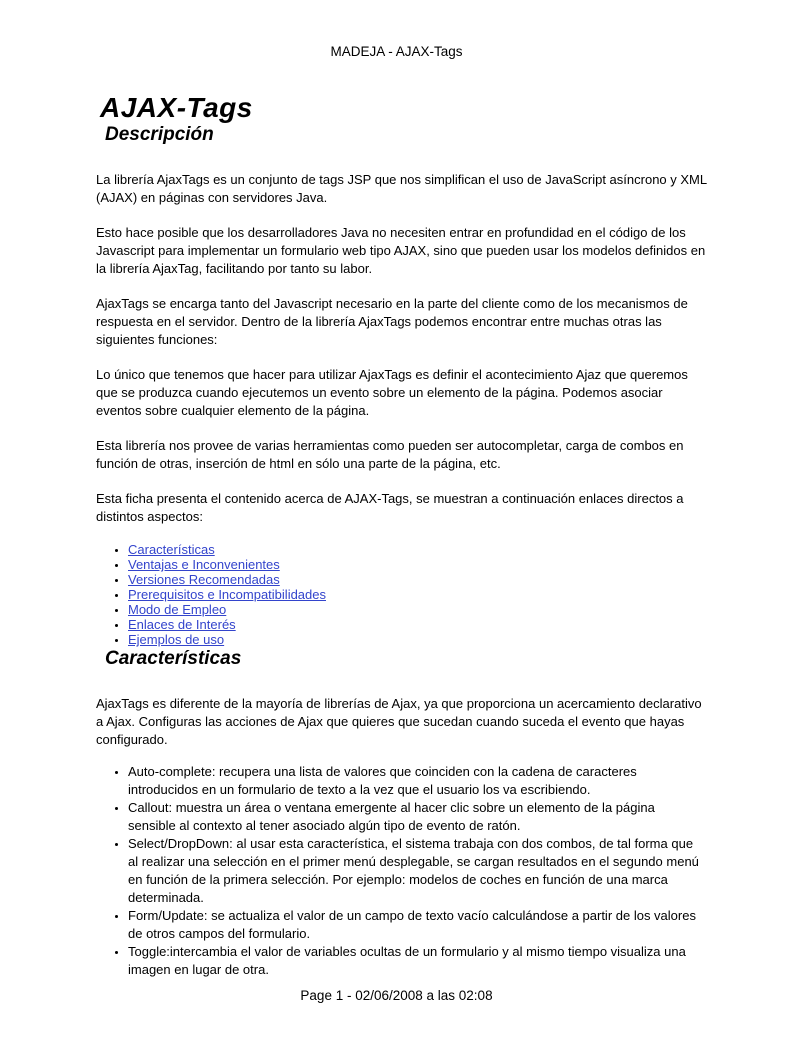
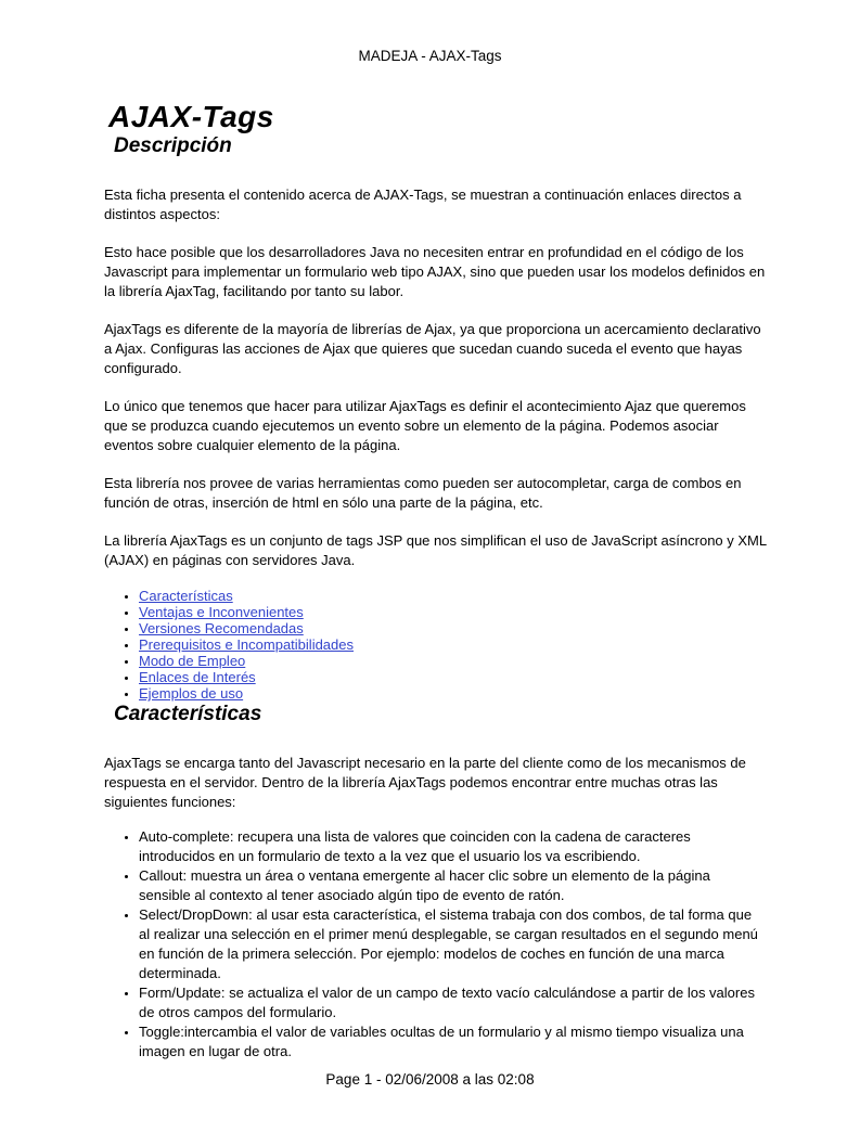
  MADEJA - AJAX-Tags
  AJAX-Tags
  Descripción
- La librería AjaxTags es un conjunto de tags JSP que nos simplifican el uso de JavaScript asíncrono y XML (AJAX) en páginas con servidores Java.
+ Esta ficha presenta el contenido acerca de AJAX-Tags, se muestran a continuación enlaces directos a distintos aspectos:
  Esto hace posible que los desarrolladores Java no necesiten entrar en profundidad en el código de los Javascript para implementar un formulario web tipo AJAX, sino que pueden usar los modelos definidos en la librería AjaxTag, facilitando por tanto su labor.
- AjaxTags se encarga tanto del Javascript necesario en la parte del cliente como de los mecanismos de respuesta en el servidor. Dentro de la librería AjaxTags podemos encontrar entre muchas otras las siguientes funciones:
+ AjaxTags es diferente de la mayoría de librerías de Ajax, ya que proporciona un acercamiento declarativo a Ajax. Configuras las acciones de Ajax que quieres que sucedan cuando suceda el evento que hayas configurado.
  Lo único que tenemos que hacer para utilizar AjaxTags es definir el acontecimiento Ajaz que queremos que se produzca cuando ejecutemos un evento sobre un elemento de la página. Podemos asociar eventos sobre cualquier elemento de la página.
  Esta librería nos provee de varias herramientas como pueden ser autocompletar, carga de combos en función de otras, inserción de html en sólo una parte de la página, etc.
- Esta ficha presenta el contenido acerca de AJAX-Tags, se muestran a continuación enlaces directos a distintos aspectos:
+ La librería AjaxTags es un conjunto de tags JSP que nos simplifican el uso de JavaScript asíncrono y XML (AJAX) en páginas con servidores Java.
  Características
  Ventajas e Inconvenientes
  Versiones Recomendadas
  Prerequisitos e Incompatibilidades
  Modo de Empleo
  Enlaces de Interés
  Ejemplos de uso
  Características
- AjaxTags es diferente de la mayoría de librerías de Ajax, ya que proporciona un acercamiento declarativo a Ajax. Configuras las acciones de Ajax que quieres que sucedan cuando suceda el evento que hayas configurado.
+ AjaxTags se encarga tanto del Javascript necesario en la parte del cliente como de los mecanismos de respuesta en el servidor. Dentro de la librería AjaxTags podemos encontrar entre muchas otras las siguientes funciones:
  Auto-complete: recupera una lista de valores que coinciden con la cadena de caracteres introducidos en un formulario de texto a la vez que el usuario los va escribiendo.
  Callout: muestra un área o ventana emergente al hacer clic sobre un elemento de la página sensible al contexto al tener asociado algún tipo de evento de ratón.
  Select/DropDown: al usar esta característica, el sistema trabaja con dos combos, de tal forma que al realizar una selección en el primer menú desplegable, se cargan resultados en el segundo menú en función de la primera selección. Por ejemplo: modelos de coches en función de una marca determinada.
  Form/Update: se actualiza el valor de un campo de texto vacío calculándose a partir de los valores de otros campos del formulario.
  Toggle:intercambia el valor de variables ocultas de un formulario y al mismo tiempo visualiza una imagen en lugar de otra.
  Page 1 - 02/06/2008 a las 02:08
